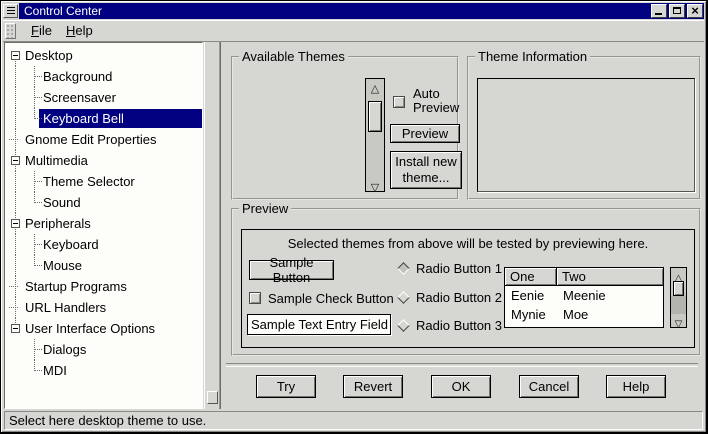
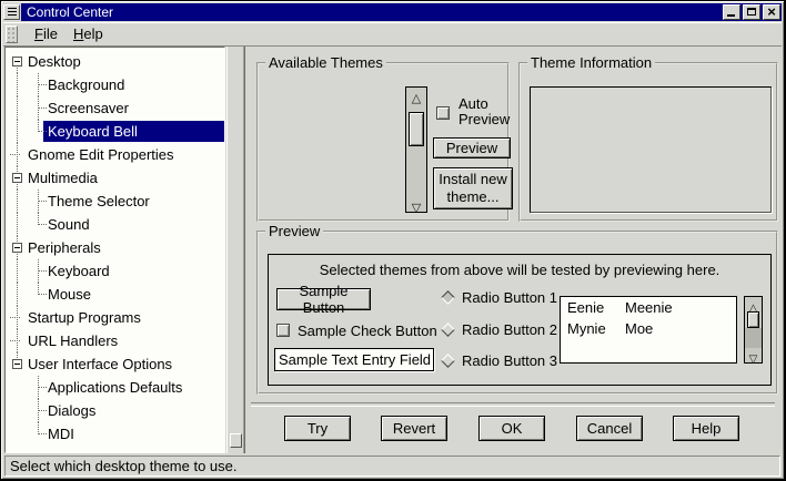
  Control Center
  File
  Help
  Desktop
  Background
  Screensaver
  Keyboard Bell
  Gnome Edit Properties
  Multimedia
  Theme Selector
  Sound
  Peripherals
  Keyboard
  Mouse
  Startup Programs
  URL Handlers
  User Interface Options
+ Applications Defaults
  Dialogs
  MDI
  Available Themes
  Auto Preview
  Preview
  Install new theme...
  Theme Information
  Preview
  Selected themes from above will be tested by previewing here.
  Sample Button
  Sample Check Button
  Sample Text Entry Field
  Radio Button 1
  Radio Button 2
  Radio Button 3
- One
- Two
  Eenie
  Meenie
  Mynie
  Moe
  Try
  Revert
  OK
  Cancel
  Help
- Select here desktop theme to use.
+ Select which desktop theme to use.
